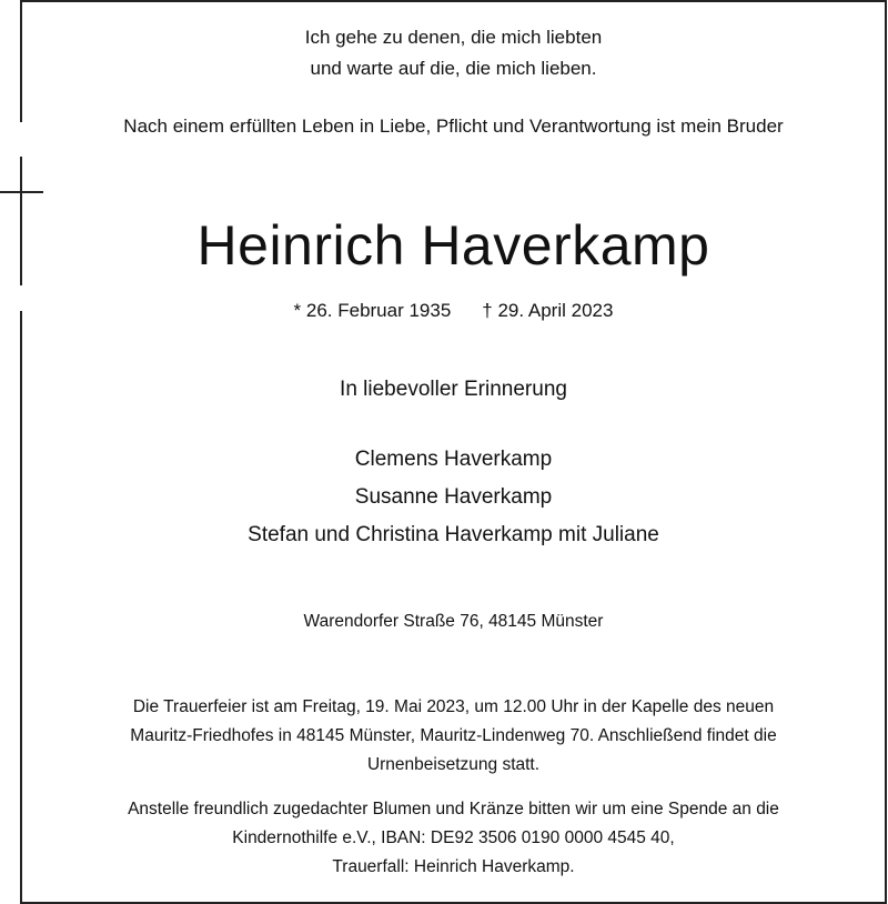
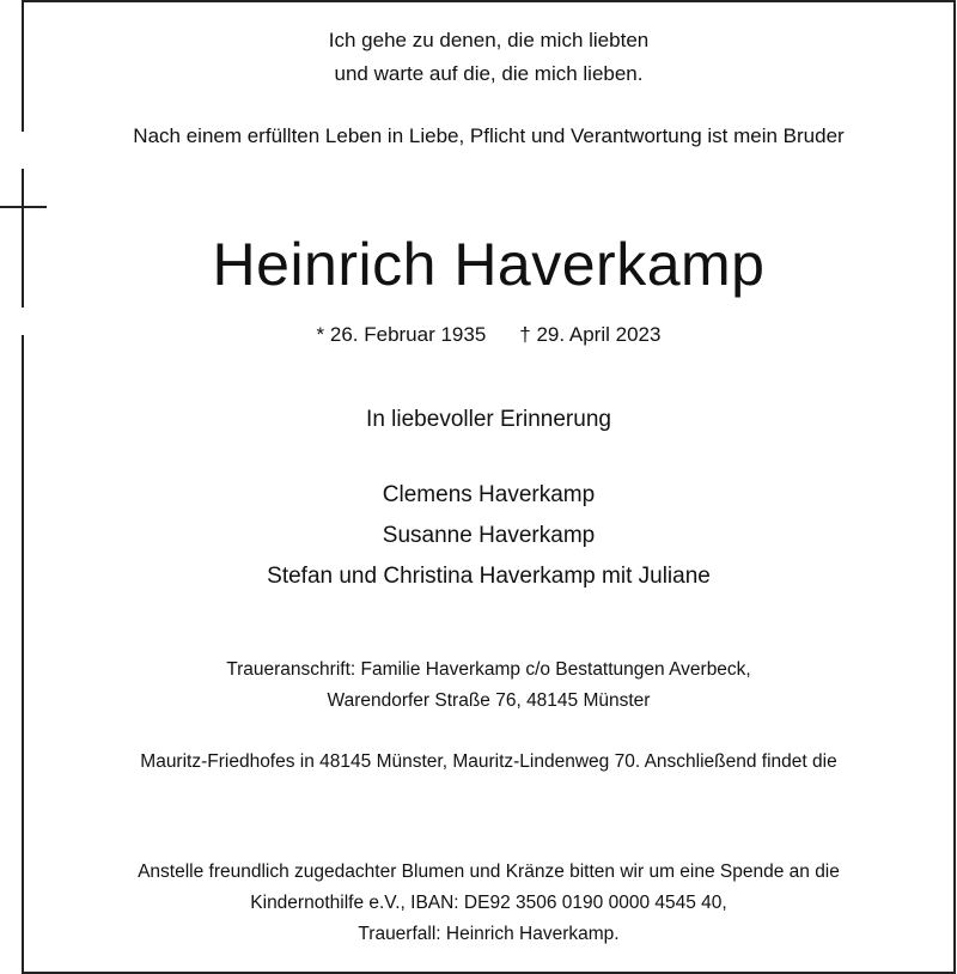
  Ich gehe zu denen, die mich liebten
  und warte auf die, die mich lieben.
  Nach einem erfüllten Leben in Liebe, Pflicht und Verantwortung ist mein Bruder
  Heinrich Haverkamp
  * 26. Februar 1935 † 29. April 2023
  In liebevoller Erinnerung
  Clemens Haverkamp
  Susanne Haverkamp
  Stefan und Christina Haverkamp mit Juliane
+ Traueranschrift: Familie Haverkamp c/o Bestattungen Averbeck,
  Warendorfer Straße 76, 48145 Münster
- Die Trauerfeier ist am Freitag, 19. Mai 2023, um 12.00 Uhr in der Kapelle des neuen
  Mauritz-Friedhofes in 48145 Münster, Mauritz-Lindenweg 70. Anschließend findet die
- Urnenbeisetzung statt.
  Anstelle freundlich zugedachter Blumen und Kränze bitten wir um eine Spende an die
  Kindernothilfe e.V., IBAN: DE92 3506 0190 0000 4545 40,
  Trauerfall: Heinrich Haverkamp.
